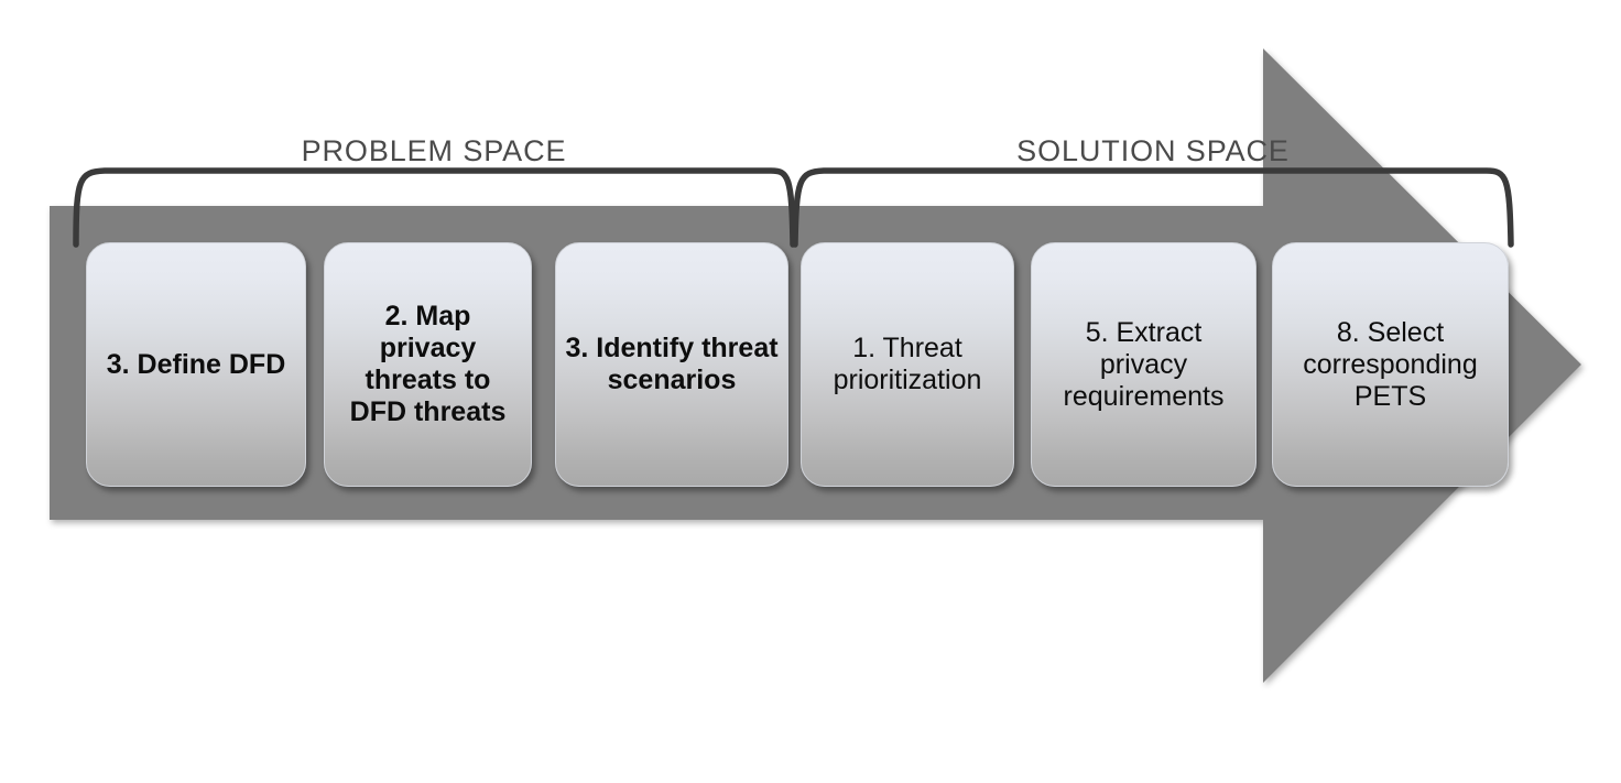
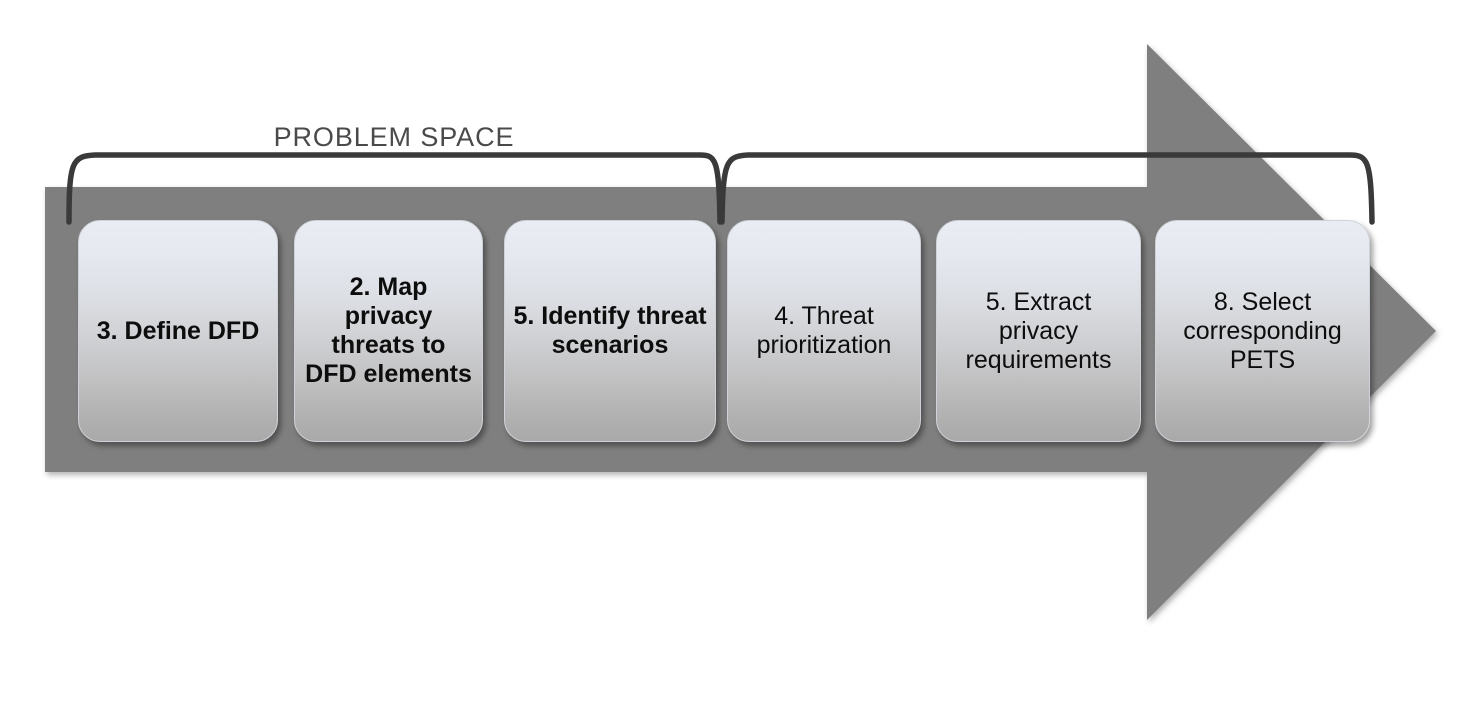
  PROBLEM SPACE
- SOLUTION SPACE
  3. Define DFD
- 2. Map privacy threats to DFD threats
+ 2. Map privacy threats to DFD elements
- 3. Identify threat scenarios
+ 5. Identify threat scenarios
- 1. Threat prioritization
+ 4. Threat prioritization
  5. Extract privacy requirements
  8. Select corresponding PETS
